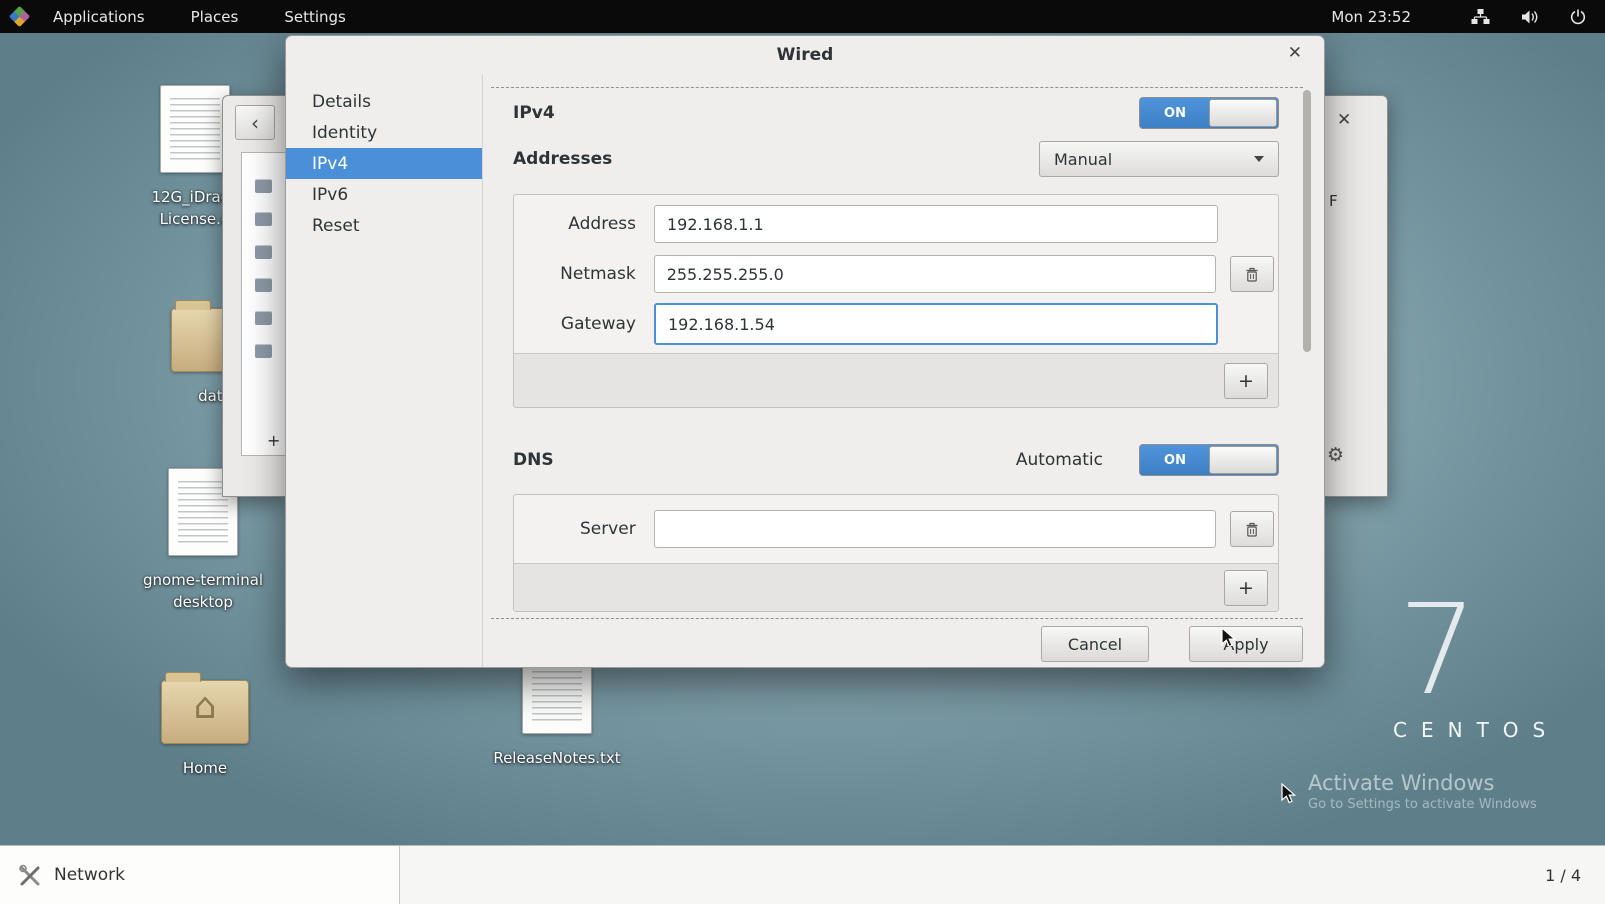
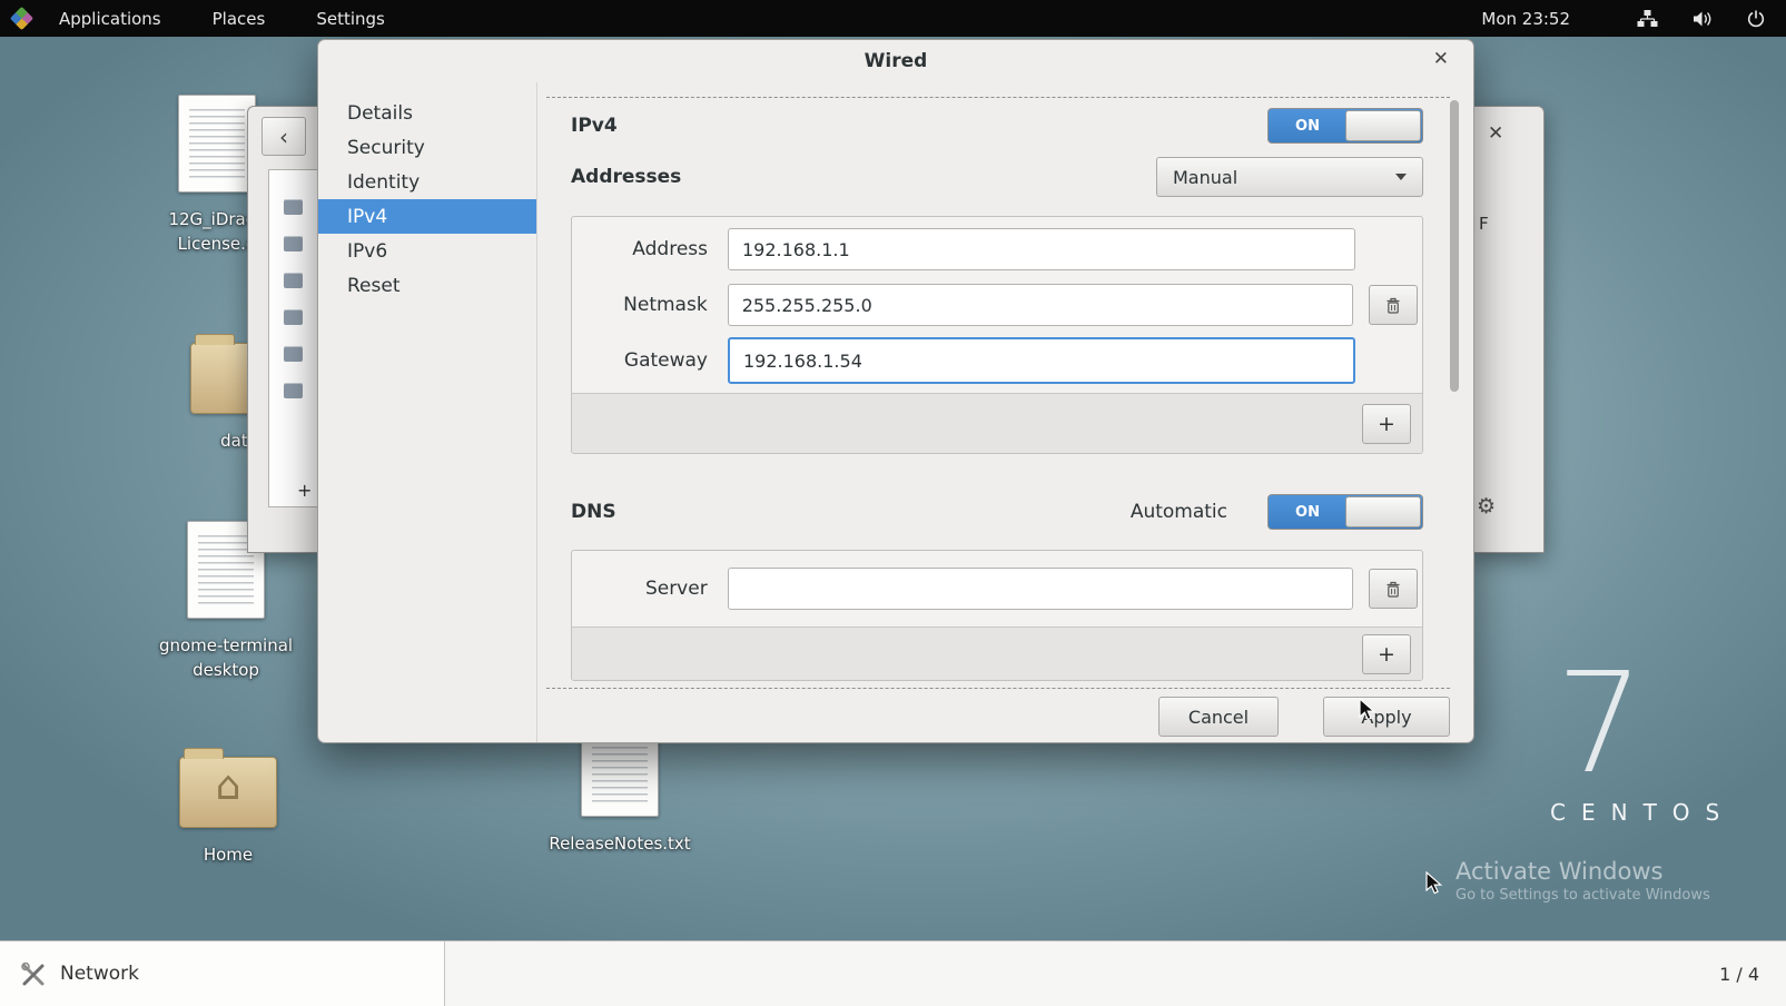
  Applications
  Places
  Settings
  Mon 23:52
  12G_iDra
  License.
  dat
  gnome-terminal
  desktop
  ⌂
  Home
  ReleaseNotes.txt
  7
  CENTOS
  Activate Windows
  Go to Settings to activate Windows
  ‹
  +
  ✕
  F
  ⚙
  Wired
  ✕
  Details
+ Security
  Identity
  IPv4
  IPv6
  Reset
  IPv4
  ON
  Addresses
  Manual
  Address
  192.168.1.1
  Netmask
  255.255.255.0
  Gateway
  192.168.1.54
  +
  DNS
  Automatic
  ON
  Server
  +
  Cancel
  pply
  Network
  1 / 4
